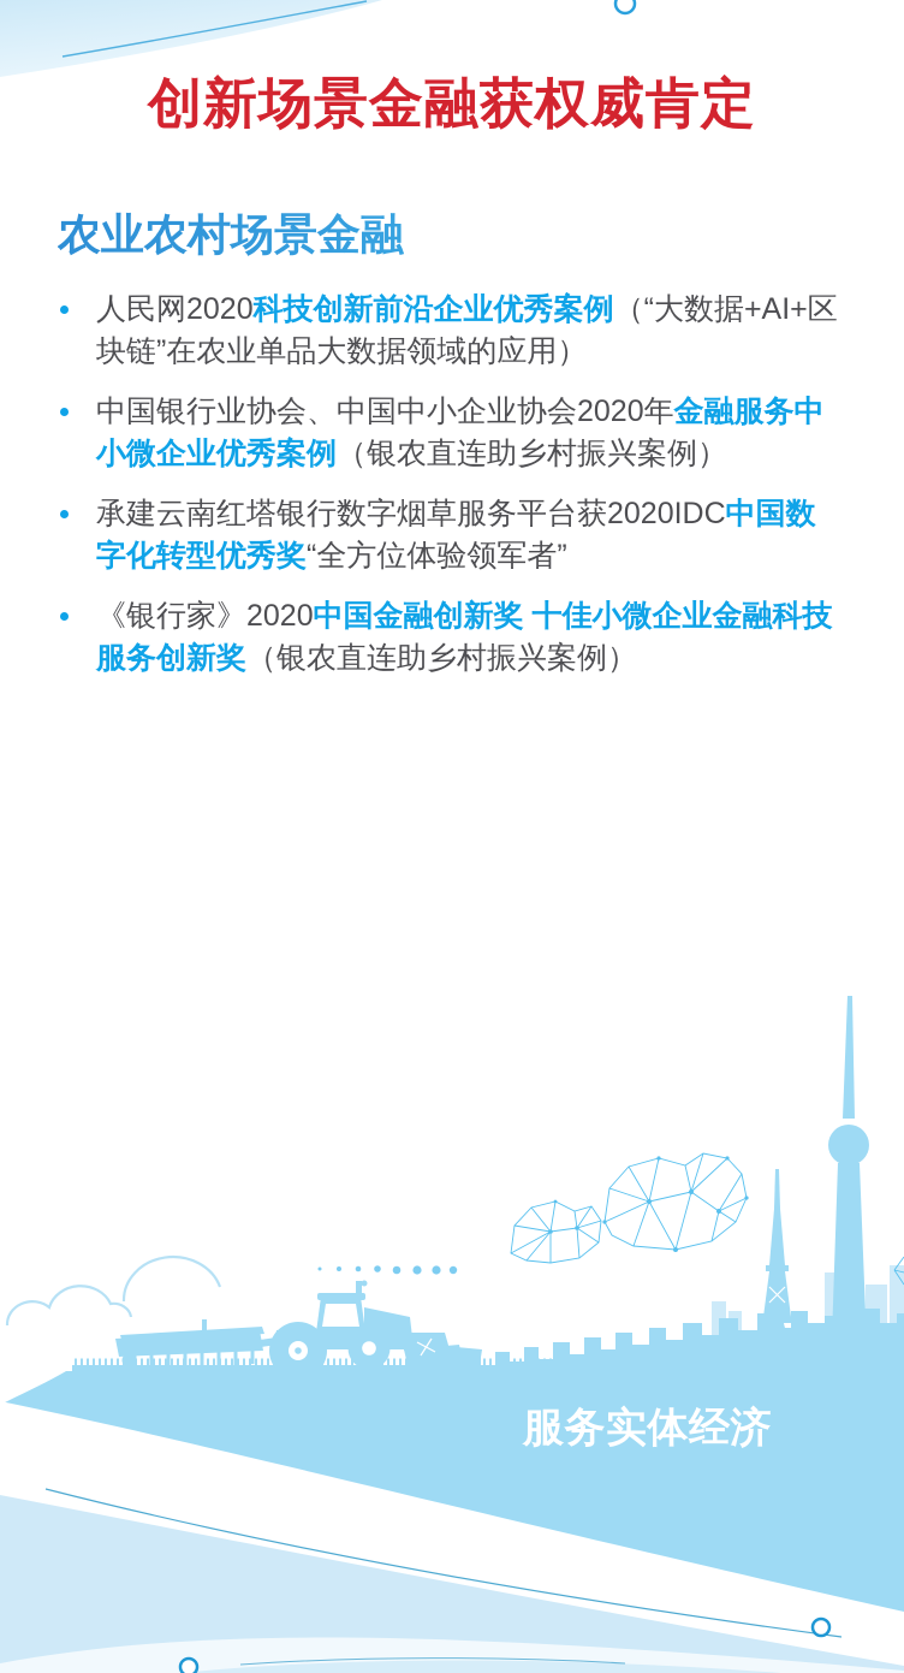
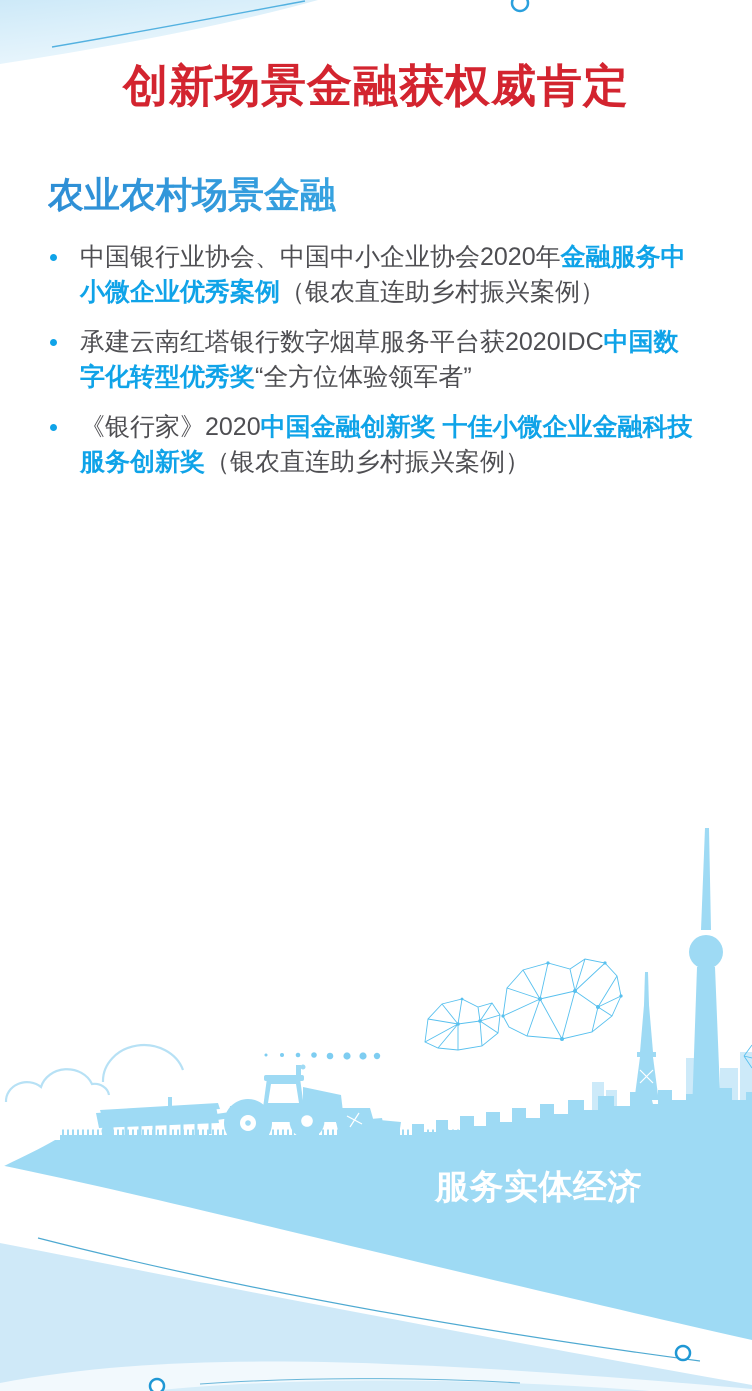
  创新场景金融获权威肯定
  农业农村场景金融
- 人民网2020科技创新前沿企业优秀案例（“大数据+AI+区块链”在农业单品大数据领域的应用）
  中国银行业协会、中国中小企业协会2020年金融服务中小微企业优秀案例（银农直连助乡村振兴案例）
  承建云南红塔银行数字烟草服务平台获2020IDC中国数字化转型优秀奖“全方位体验领军者”
  《银行家》2020中国金融创新奖 十佳小微企业金融科技服务创新奖（银农直连助乡村振兴案例）
  服务实体经济
